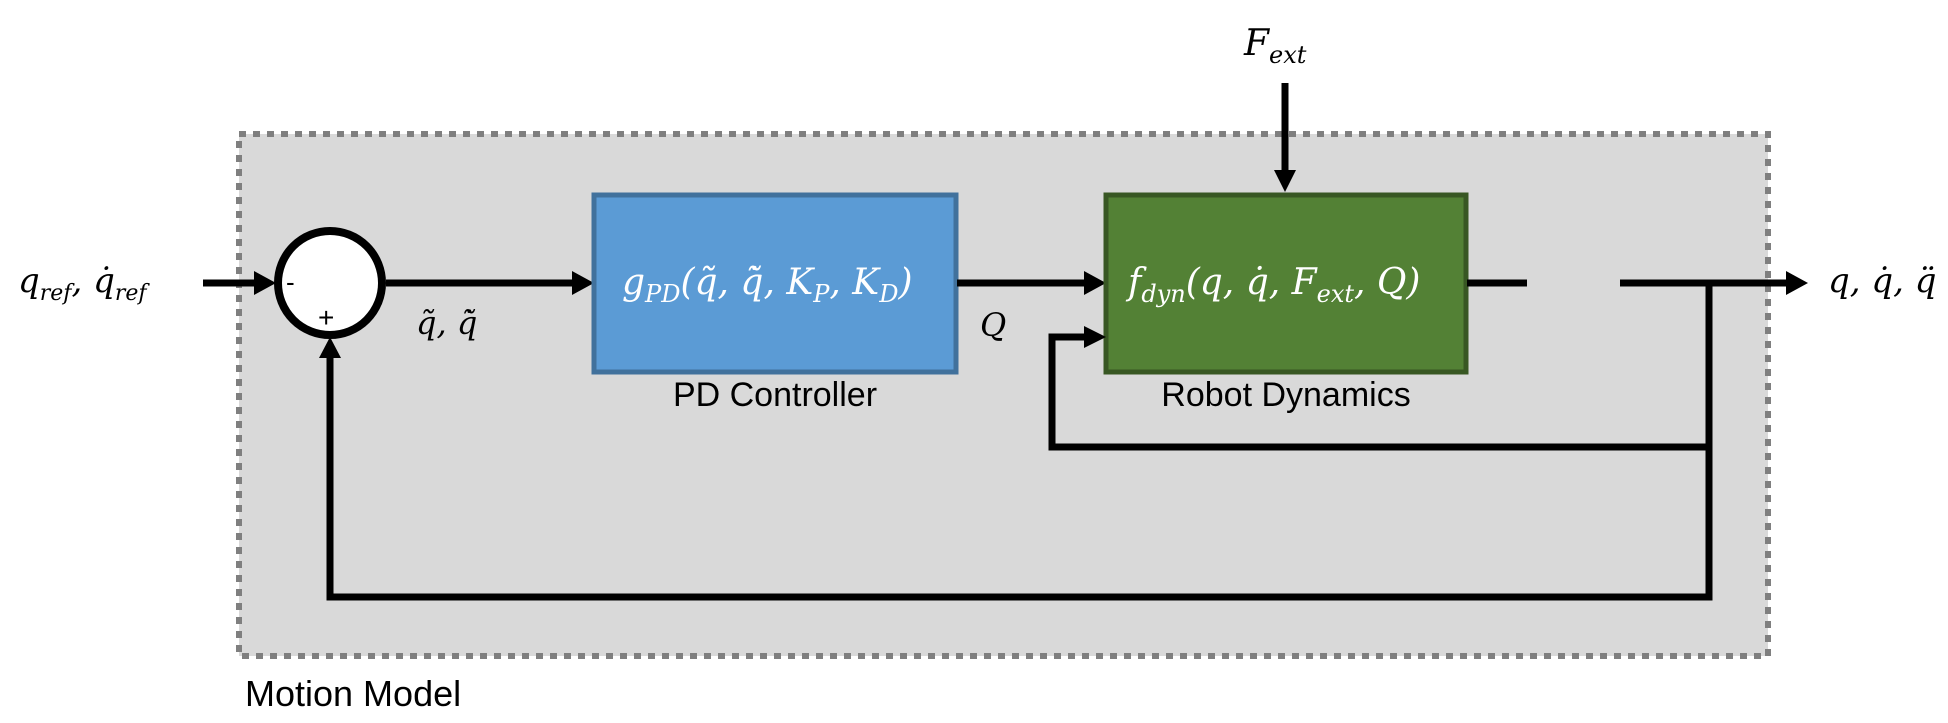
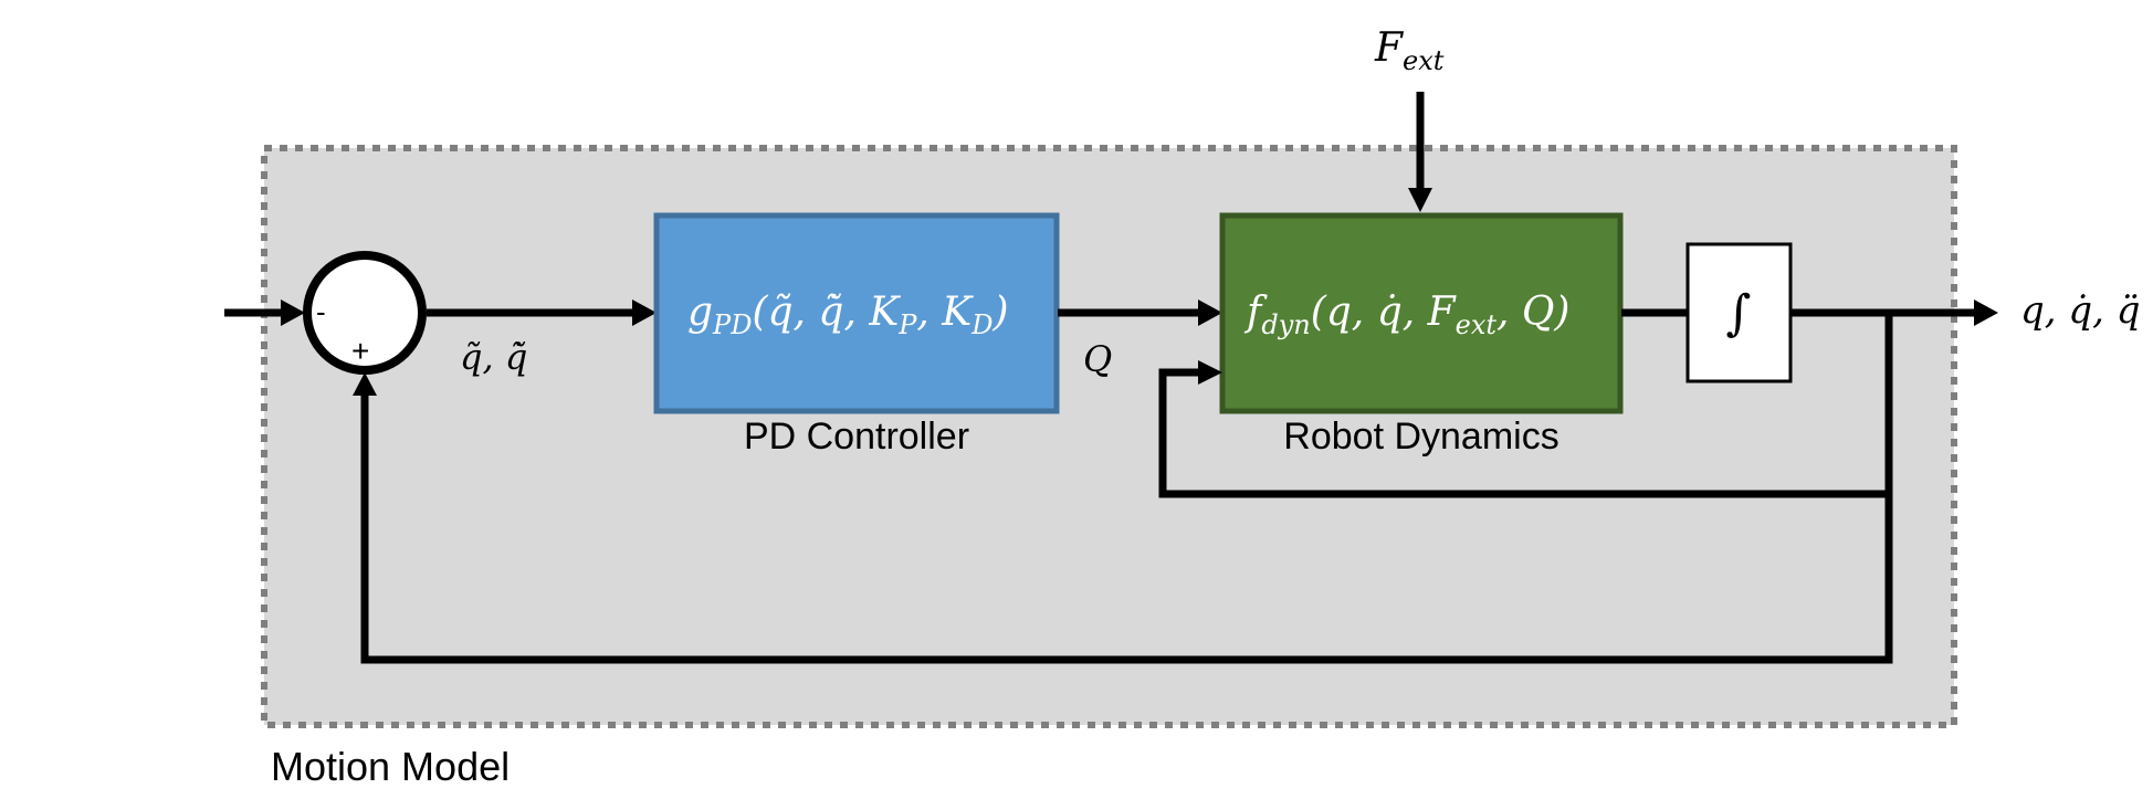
  Motion Model
- qref , q̇ref
  -
  +
  q̃, q̃̇
  gPD(q̃, q̃̇, KP, KD)
  PD Controller
  Q
  Fext
  fdyn(q, q̇, Fext, Q)
  Robot Dynamics
+ ∫
  q, q̇, q̈
